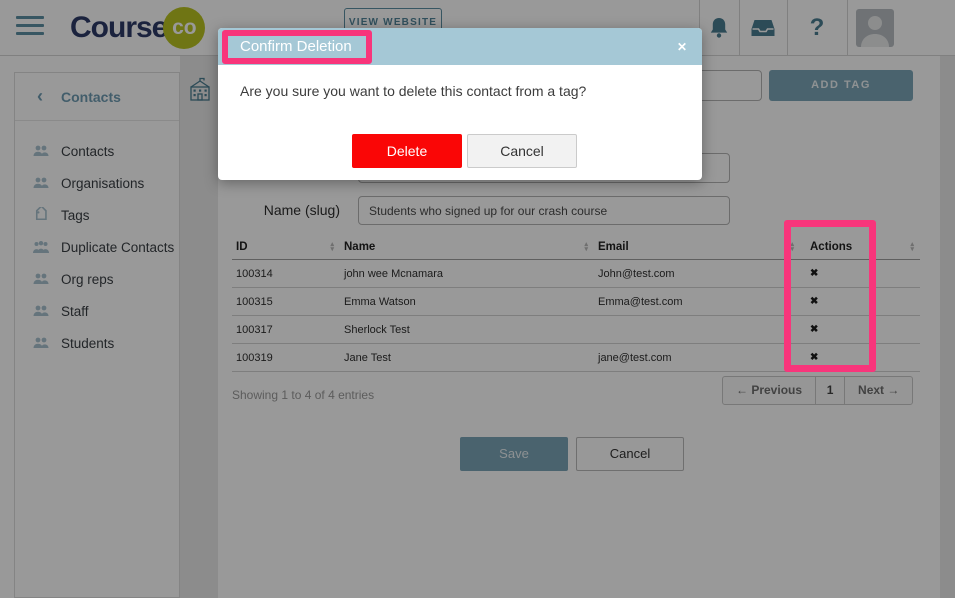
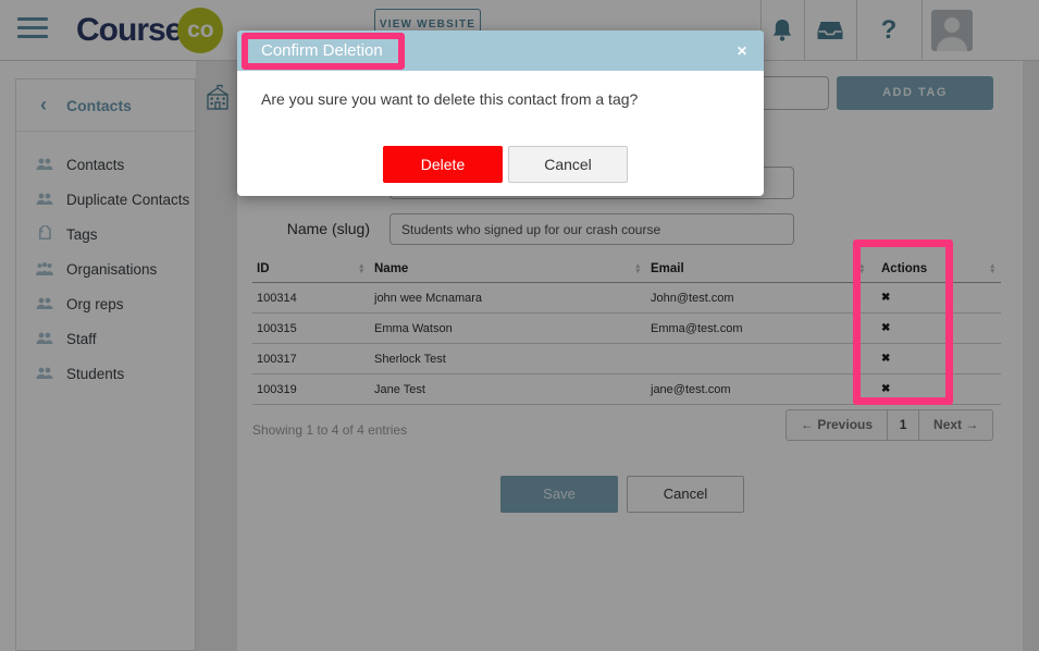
  Course
  co
  VIEW WEBSITE
  ?
  ‹
  Contacts
  Contacts
- Organisations
+ Duplicate Contacts
  Tags
- Duplicate Contacts
+ Organisations
  Org reps
  Staff
  Students
  ADD TAG
  Name (slug)
  Students who signed up for our crash course
  ID
  Name
  Email
  Actions
  100314
  john wee Mcnamara
  John@test.com
  ✖
  100315
  Emma Watson
  Emma@test.com
  ✖
  100317
  Sherlock Test
  ✖
  100319
  Jane Test
  jane@test.com
  ✖
  Showing 1 to 4 of 4 entries
  ← Previous
  1
  Next →
  Save
  Cancel
  Confirm Deletion
  ✕
  Are you sure you want to delete this contact from a tag?
  Delete
  Cancel
